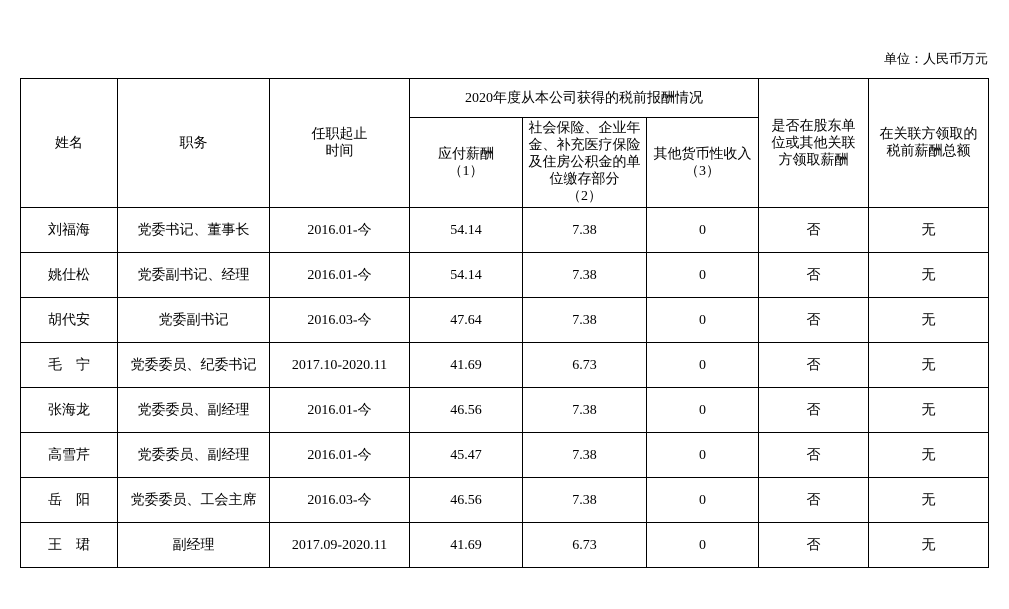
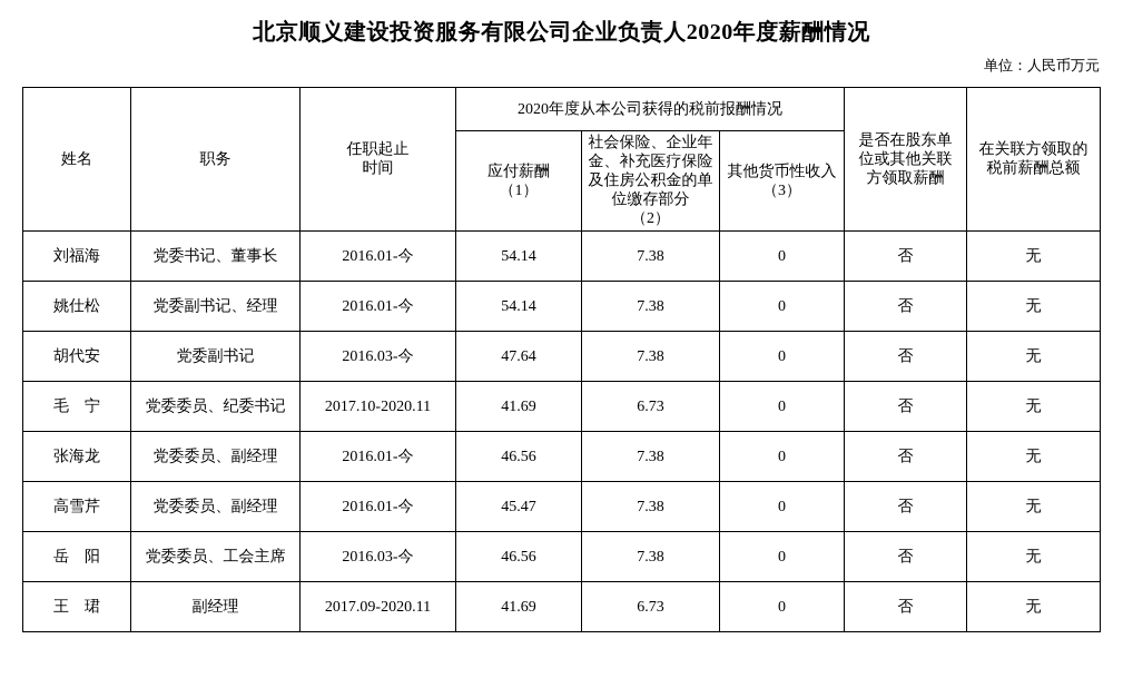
+ 北京顺义建设投资服务有限公司企业负责人2020年度薪酬情况
  单位：人民币万元
  姓名	职务	任职起止 时间	2020年度从本公司获得的税前报酬情况	是否在股东单 位或其他关联 方领取薪酬	在关联方领取的 税前薪酬总额
  应付薪酬 （1）	社会保险、企业年 金、补充医疗保险 及住房公积金的单 位缴存部分 （2）	其他货币性收入 （3）
  刘福海	党委书记、董事长	2016.01-今	54.14	7.38	0	否	无
  姚仕松	党委副书记、经理	2016.01-今	54.14	7.38	0	否	无
  胡代安	党委副书记	2016.03-今	47.64	7.38	0	否	无
  毛 宁	党委委员、纪委书记	2017.10-2020.11	41.69	6.73	0	否	无
  张海龙	党委委员、副经理	2016.01-今	46.56	7.38	0	否	无
  高雪芹	党委委员、副经理	2016.01-今	45.47	7.38	0	否	无
  岳 阳	党委委员、工会主席	2016.03-今	46.56	7.38	0	否	无
  王 珺	副经理	2017.09-2020.11	41.69	6.73	0	否	无
